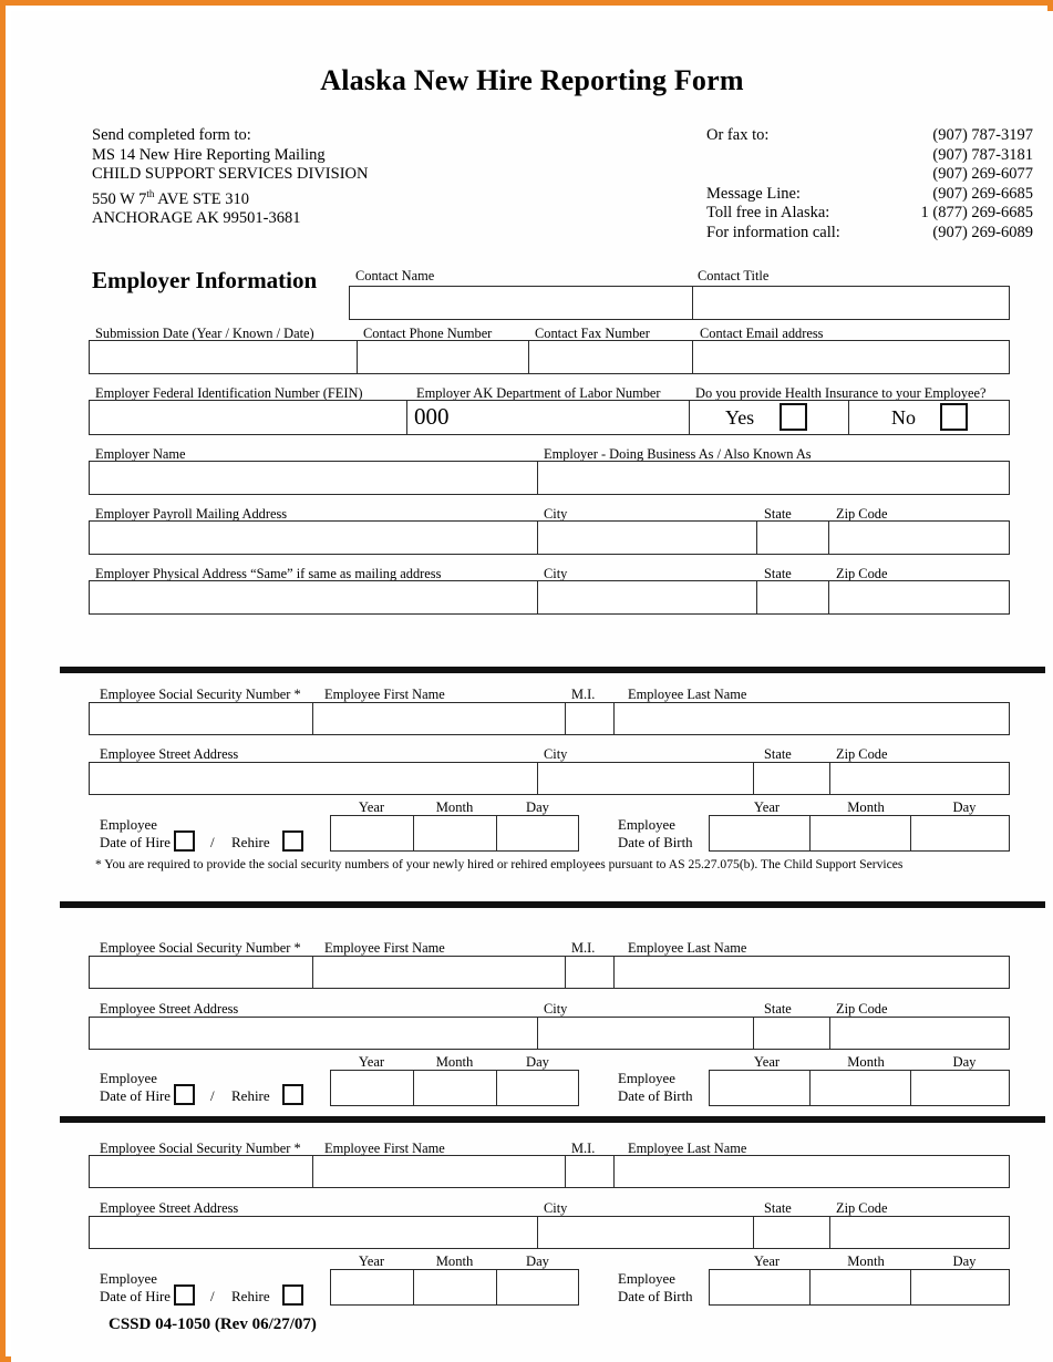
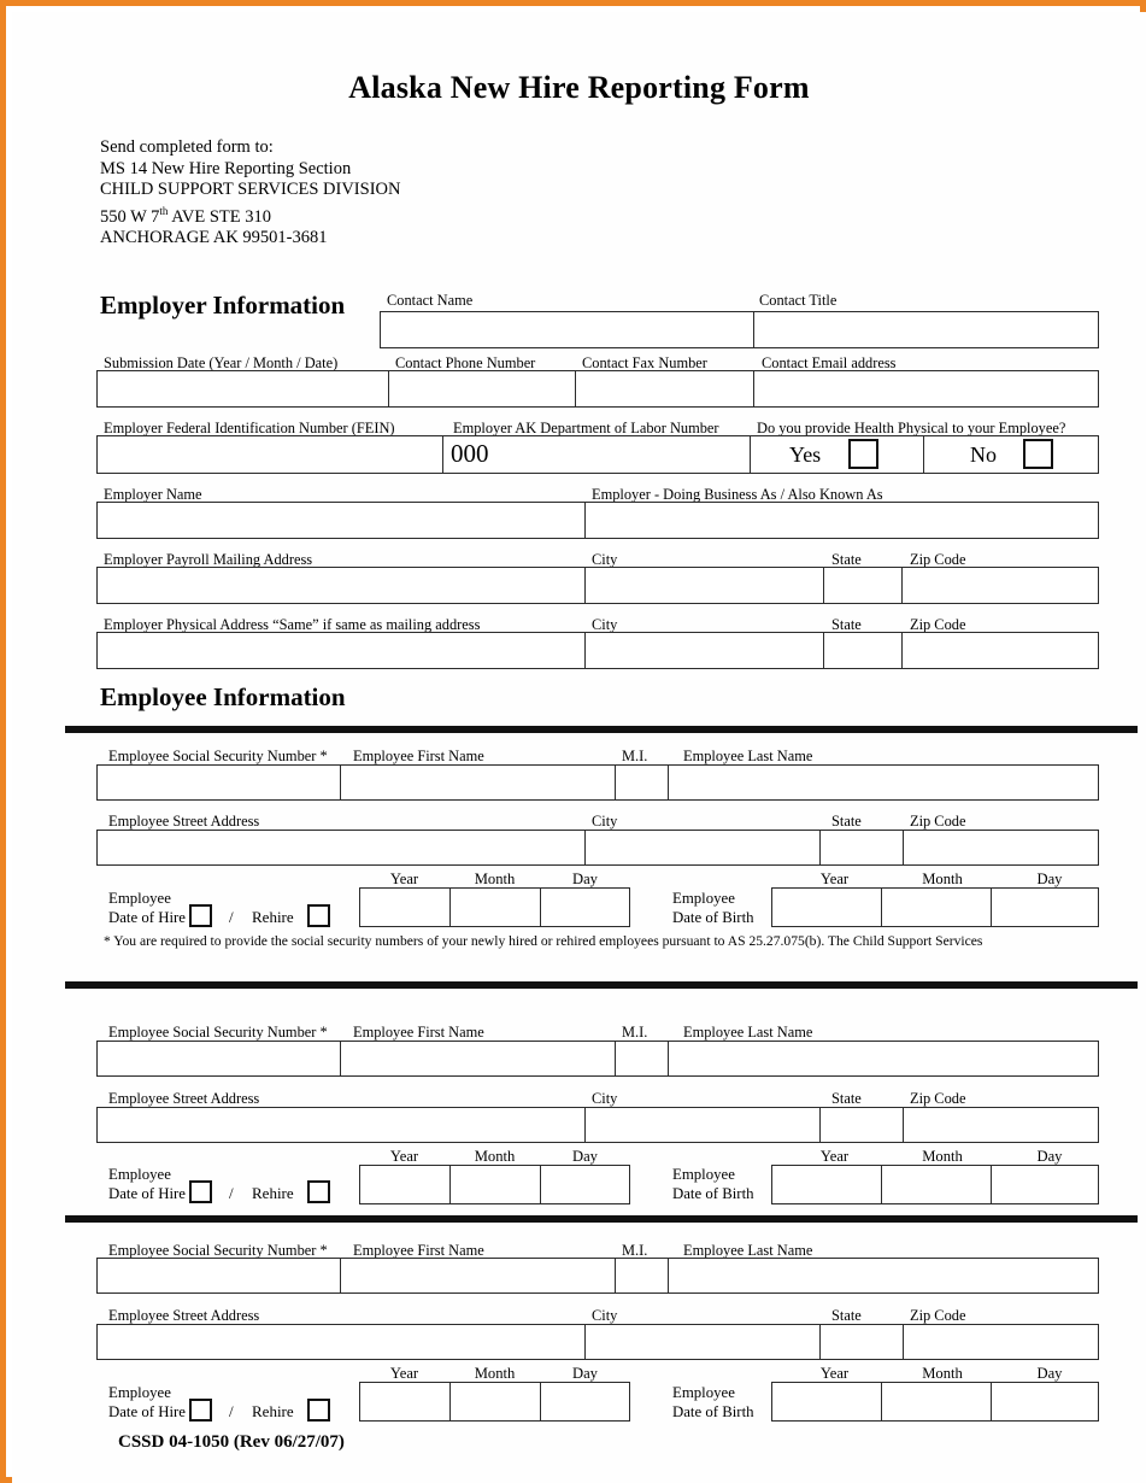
  Alaska New Hire Reporting Form
  Send completed form to:
- MS 14 New Hire Reporting Mailing
+ MS 14 New Hire Reporting Section
  CHILD SUPPORT SERVICES DIVISION
  550 W 7th AVE STE 310
  ANCHORAGE AK 99501-3681
- Or fax to:
- (907) 787-3197
- (907) 787-3181
- (907) 269-6077
- Message Line:
- (907) 269-6685
- Toll free in Alaska:
- 1 (877) 269-6685
- For information call:
- (907) 269-6089
  Employer Information
  Contact Name
  Contact Title
- Submission Date (Year / Known / Date)
+ Submission Date (Year / Month / Date)
  Contact Phone Number
  Contact Fax Number
  Contact Email address
  Employer Federal Identification Number (FEIN)
  Employer AK Department of Labor Number
- Do you provide Health Insurance to your Employee?
+ Do you provide Health Physical to your Employee?
  000
  Yes
  No
  Employer Name
  Employer - Doing Business As / Also Known As
  Employer Payroll Mailing Address
  City
  State
  Zip Code
  Employer Physical Address “Same” if same as mailing address
  City
  State
  Zip Code
+ Employee Information
  Employee Social Security Number *
  Employee First Name
  M.I.
  Employee Last Name
  Employee Street Address
  City
  State
  Zip Code
  Year
  Month
  Day
  Year
  Month
  Day
  Employee
  Date of Hire
  /
  Rehire
  Employee
  Date of Birth
  * You are required to provide the social security numbers of your newly hired or rehired employees pursuant to AS 25.27.075(b). The Child Support Services
  Employee Social Security Number *
  Employee First Name
  M.I.
  Employee Last Name
  Employee Street Address
  City
  State
  Zip Code
  Year
  Month
  Day
  Year
  Month
  Day
  Employee
  Date of Hire
  /
  Rehire
  Employee
  Date of Birth
  Employee Social Security Number *
  Employee First Name
  M.I.
  Employee Last Name
  Employee Street Address
  City
  State
  Zip Code
  Year
  Month
  Day
  Year
  Month
  Day
  Employee
  Date of Hire
  /
  Rehire
  Employee
  Date of Birth
  CSSD 04-1050 (Rev 06/27/07)
